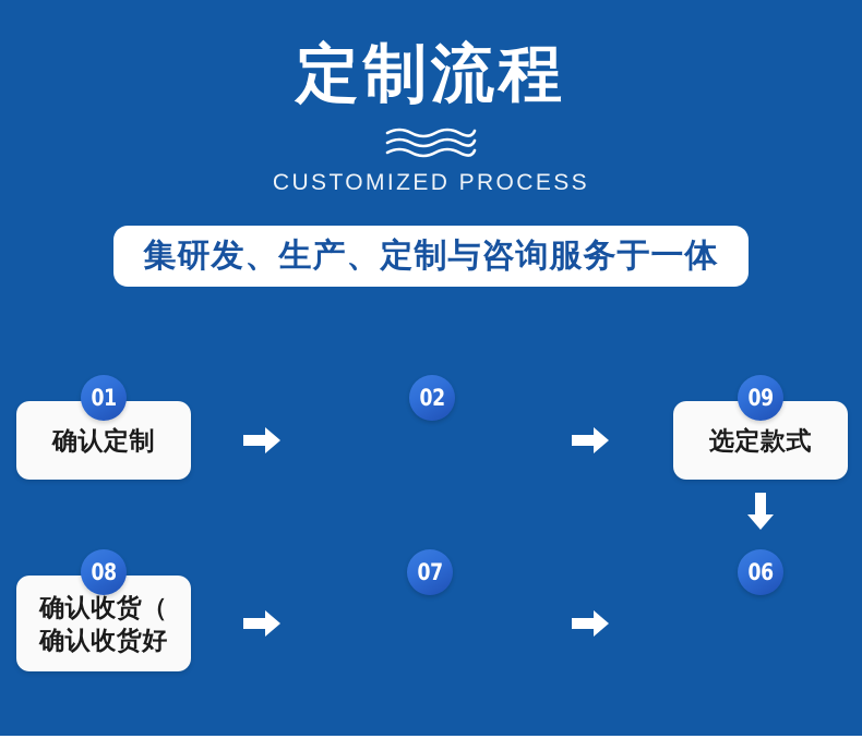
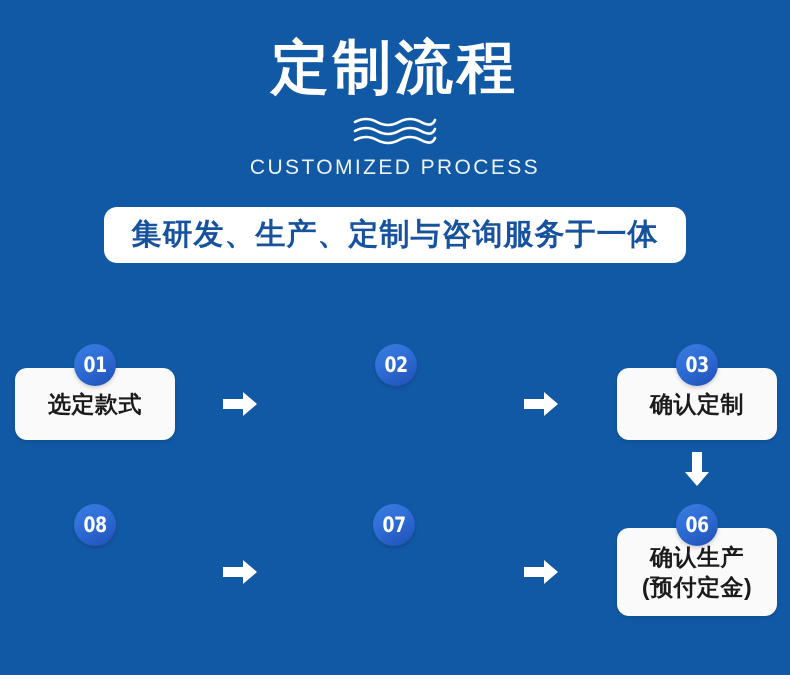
  定制流程
  CUSTOMIZED PROCESS
  集研发、生产、定制与咨询服务于一体
- 确认定制
+ 选定款式
  01
  02
- 选定款式
+ 确认定制
- 09
+ 03
- 确认收货（
- 确认收货好
  08
  07
+ 确认生产
+ (预付定金)
  06
